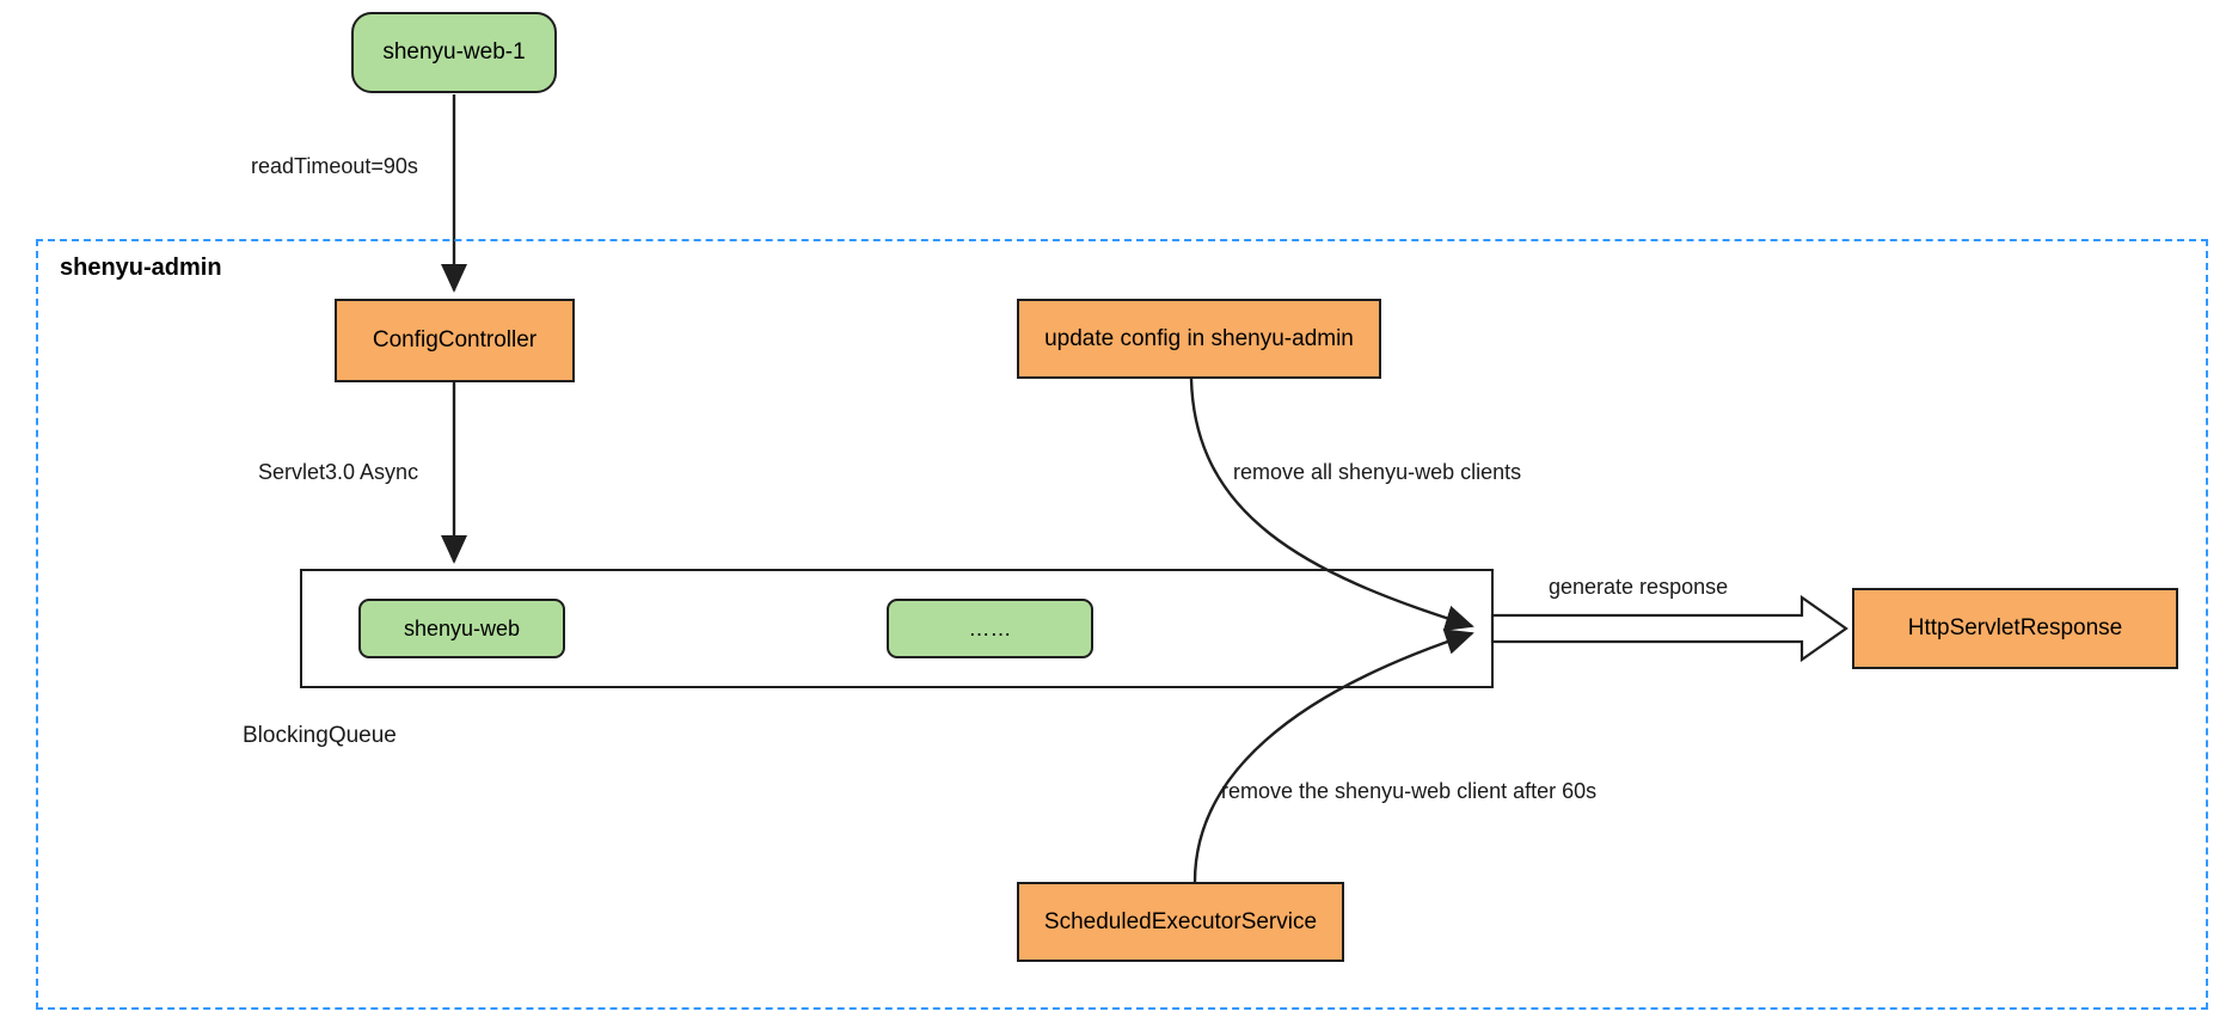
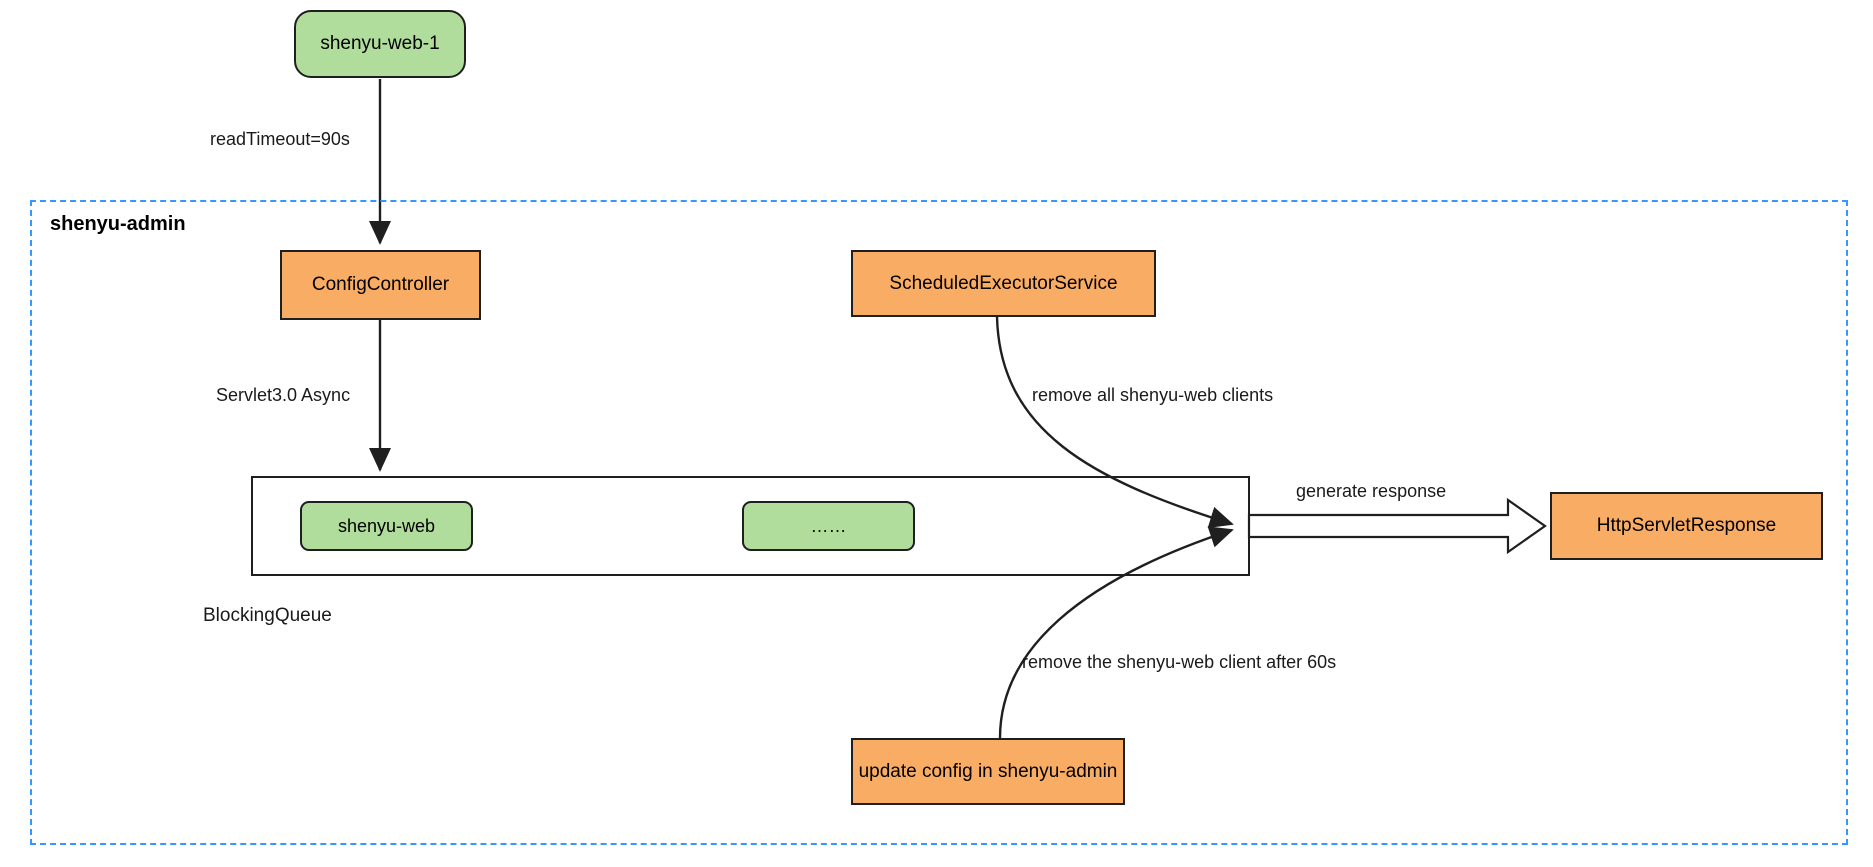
  shenyu-admin
  shenyu-web-1
  ConfigController
- update config in shenyu-admin
+ ScheduledExecutorService
  shenyu-web
  ……
  HttpServletResponse
- ScheduledExecutorService
+ update config in shenyu-admin
  readTimeout=90s
  Servlet3.0 Async
  remove all shenyu-web clients
  remove the shenyu-web client after 60s
  generate response
  BlockingQueue
